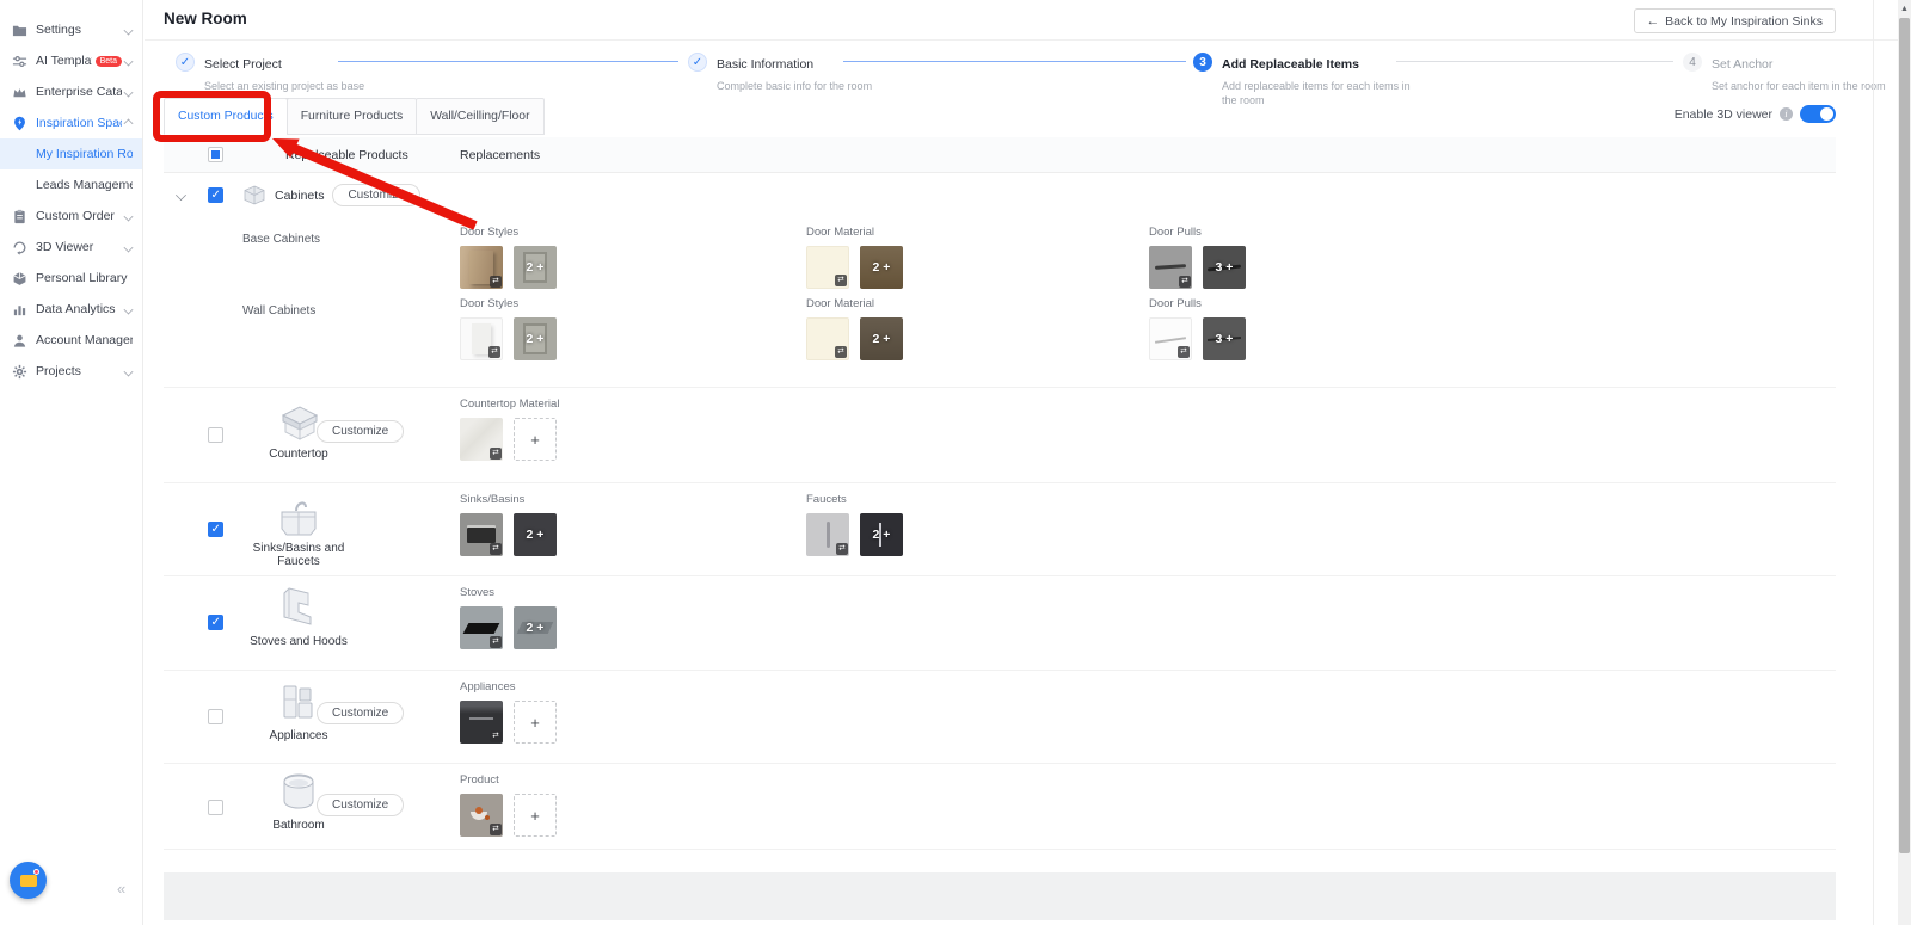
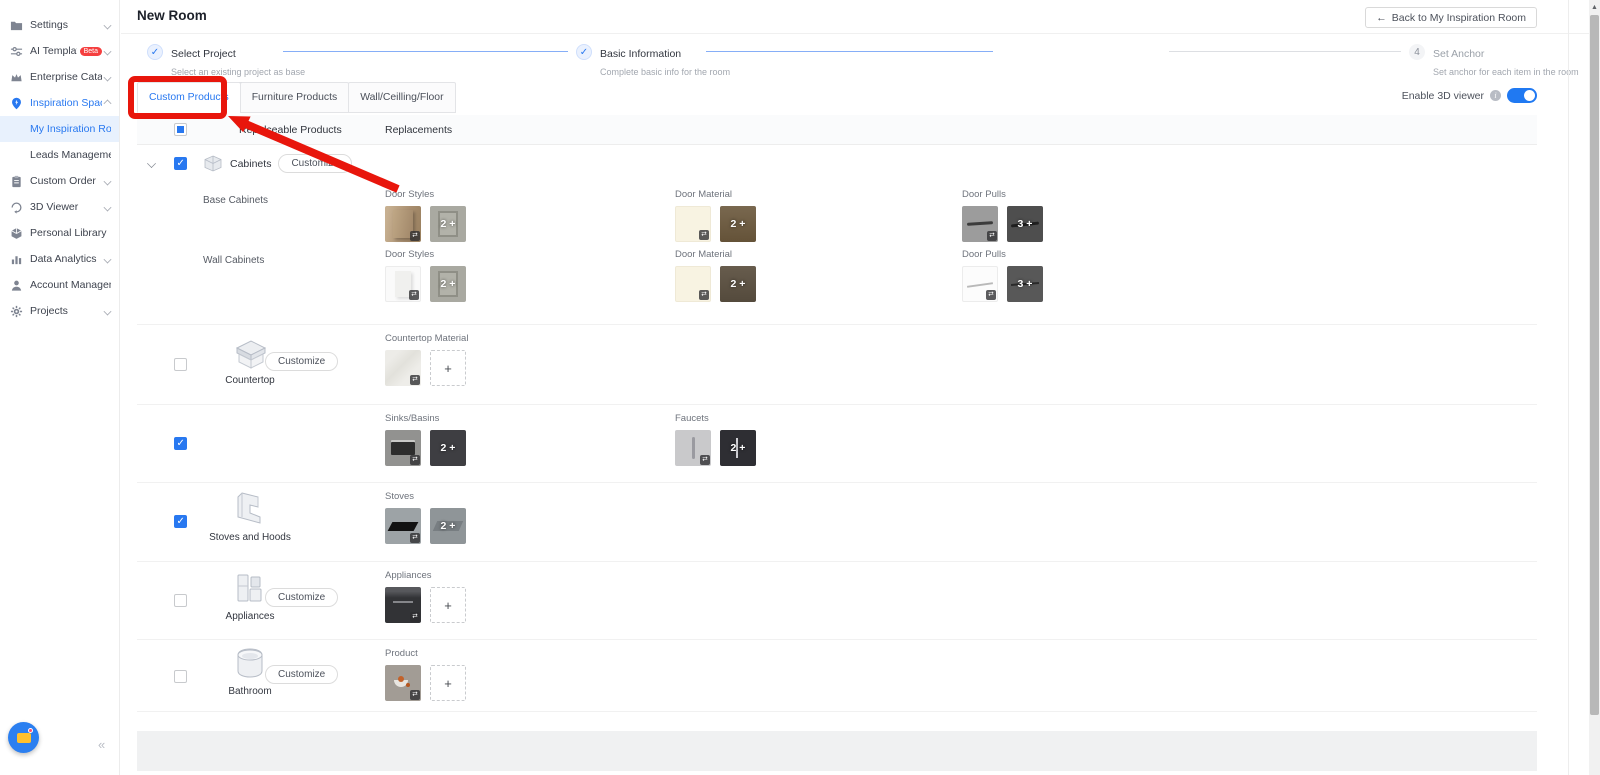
  Settings
  AI Templa
  Enterprise Cata
  Inspiration Spa
  My Inspiration Ro
  Leads Managem
  Custom Order
  3D Viewer
  Personal Library
  Data Analytics
  Account Manage
  Projects
  «
  New Room
  ←
- Back to My Inspiration Sinks
+ Back to My Inspiration Room
  ✓
  Select Project
  ✓
  Basic Information
  Complete basic info for the room
- 3
- Add Replaceable Items
- Add replaceable items for each items in the room
  4
  Set Anchor
  Set anchor for each item in the rom
  Custom Produc
  Furniture Products
  Wall/Ceilling/Floor
  Enable 3D viewer
  i
  eeable Products
  Replacements
  Cabinets
  Customi
  Base Cabinets
  Door Styles
  2 +
  Door Material
  2 +
  Door Pulls
  3 +
  Wall Cabinets
  Door Styles
  2 +
  Door Material
  2 +
  Door Pulls
  3 +
  Countertop
  Customize
  Countertop Material
  +
- Sinks/Basins and Faucets
  Sinks/Basins
  2 +
  Faucets
  2 +
  Stoves and Hoods
  Stoves
  2 +
  Appliances
  Customize
  Appliances
  +
  Bathroom
  Customize
  Product
  +
